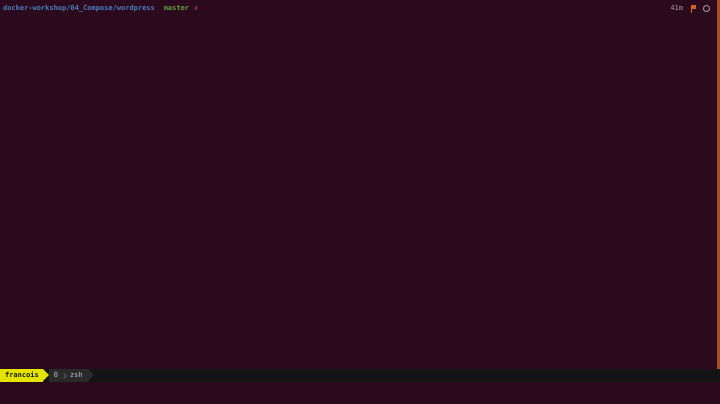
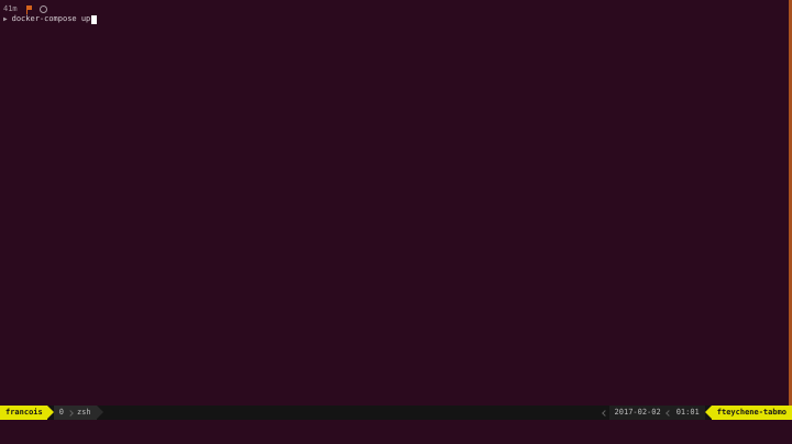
- docker-workshop/04_Compose/wordpress
- master
- ✗
  41m
+ docker-compose up
  francois
  0
  zsh
+ 2017-02-02
+ 01:01
+ fteychene-tabmo
